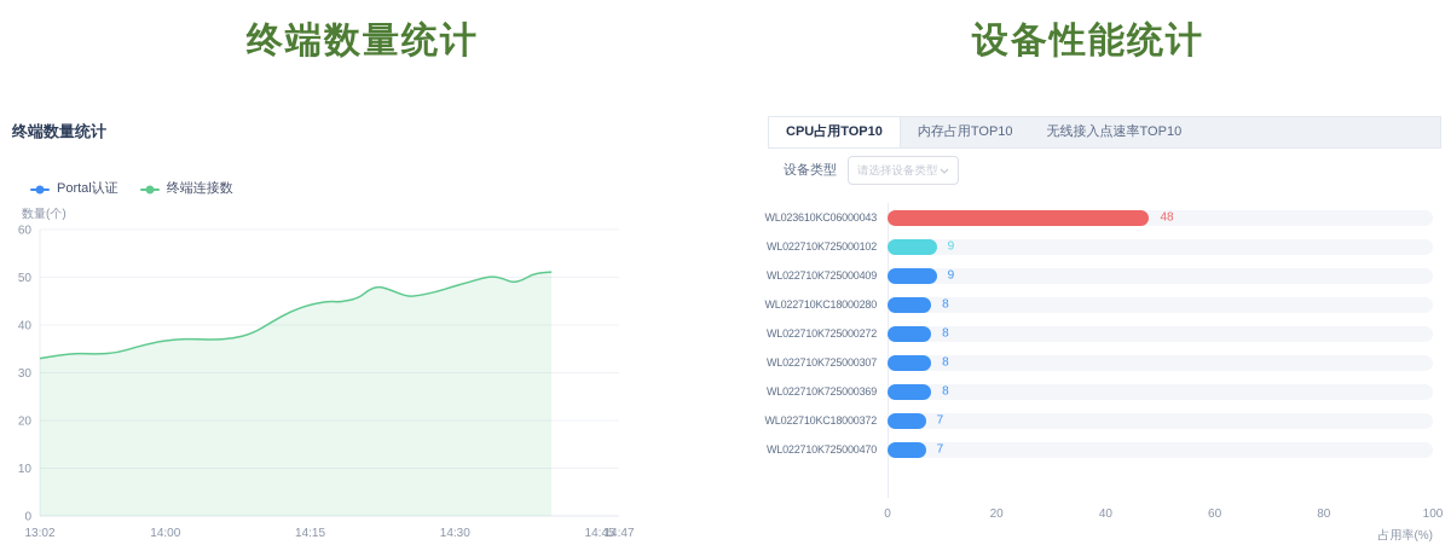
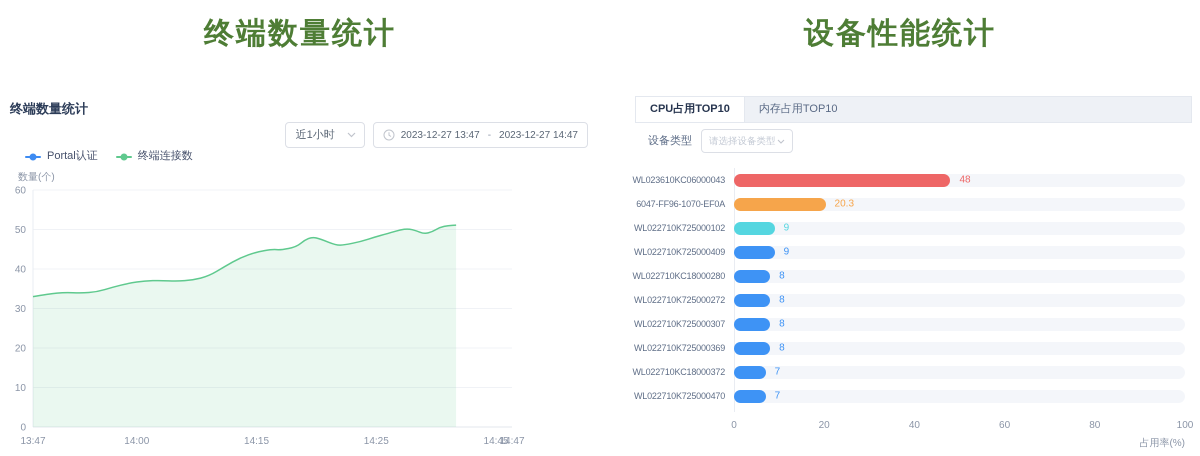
  终端数量统计
  终端数量统计
+ 近1小时
+ 2023-12-27 13:47
+ -
+ 2023-12-27 14:47
  Portal认证
  终端连接数
  数量(个)
  0
  10
  20
  30
  40
  50
  60
- 13:02
+ 13:47
  14:00
  14:15
- 14:30
+ 14:25
  14:45
  14:47
  设备性能统计
  CPU占用TOP10
  内存占用TOP10
- 无线接入点速率TOP10
  设备类型
  请选择设备类型
  WL023610KC06000043
  48
+ 6047-FF96-1070-EF0A
+ 20.3
  WL022710K725000102
  9
  WL022710K725000409
  9
  WL022710KC18000280
  8
  WL022710K725000272
  8
  WL022710K725000307
  8
  WL022710K725000369
  8
  WL022710KC18000372
  7
  WL022710K725000470
  7
  0
  20
  40
  60
  80
  100
  占用率(%)
